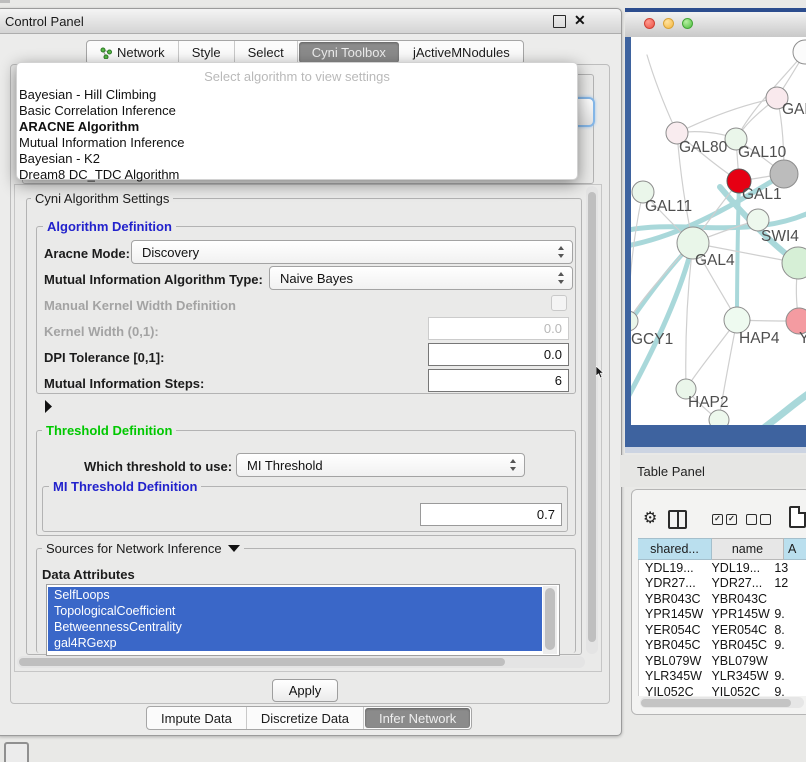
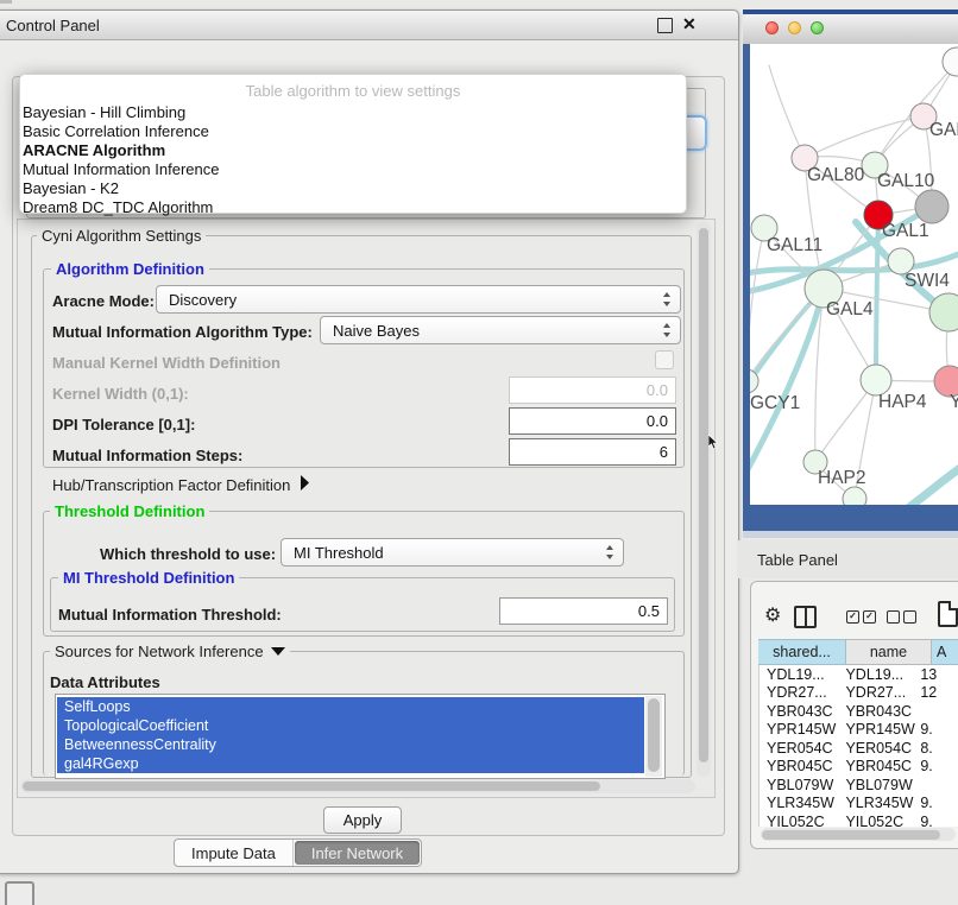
  Control Panel
  ✕
- Network
- Style
- Select
- Cyni Toolbox
- jActiveMNodules
  Cyni Algorithm Settings
  Algorithm Definition
  Aracne Mode:
  Discovery
  Mutual Information Algorithm Type:
  Naive Bayes
  Manual Kernel Width Definition
  Kernel Width (0,1):
  0.0
  DPI Tolerance [0,1]:
  0.0
  Mutual Information Steps:
  6
+ Hub/Transcription Factor Definition
  Threshold Definition
  Which threshold to use:
  MI Threshold
  MI Threshold Definition
+ Mutual Information Threshold:
- 0.7
+ 0.5
  Sources for Network Inference
  Data Attributes
  SelfLoops
  TopologicalCoefficient
  BetweennessCentrality
  gal4RGexp
  Apply
  Impute Data
- Discretize Data
  Infer Network
- Select algorithm to view settings
+ Table algorithm to view settings
  Bayesian - Hill Climbing
  Basic Correlation Inference
  ARACNE Algorithm
  Mutual Information Inference
  Bayesian - K2
  Dream8 DC_TDC Algorithm
  GAL80
  GAL10
  GAL1
  GAL11
  SWI4
  GAL4
  GCY1
  HAP4
  Y
  HAP2
  Table Panel
  ⚙
  ✓
  ✓
  shared...
  name
  A
  YDL19...
  YDL19...
  13
  YDR27...
  YDR27...
  12
  YBR043C
  YBR043C
  YPR145W
  YPR145W
  9.
  YER054C
  YER054C
  8.
  YBR045C
  YBR045C
  9.
  YBL079W
  YBL079W
  YLR345W
  YLR345W
  9.
  YIL052C
  YIL052C
  9.
